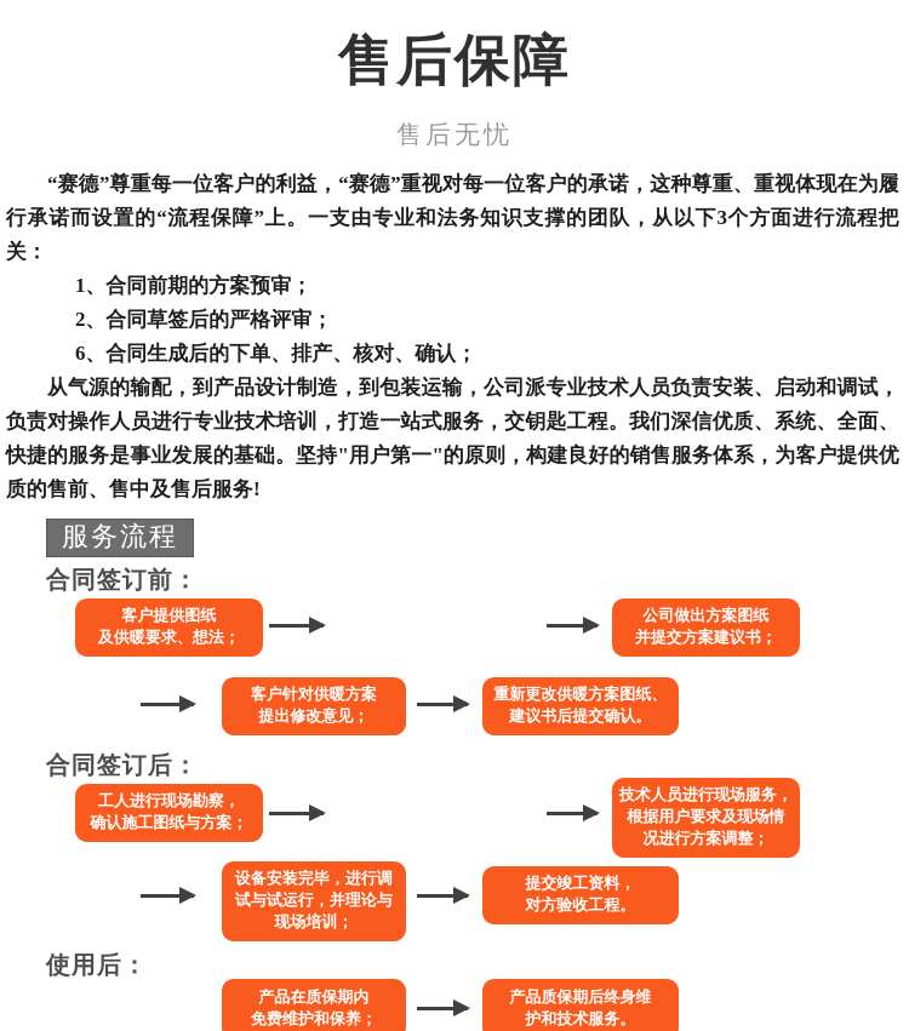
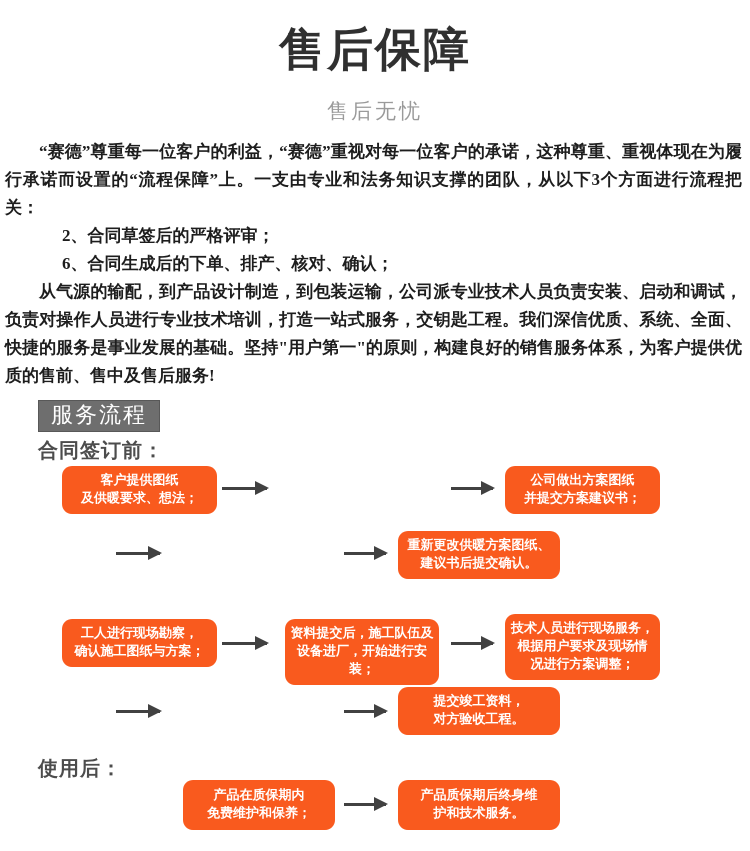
  售后保障
  售后无忧
  “赛德”尊重每一位客户的利益，“赛德”重视对每一位客户的承诺，这种尊重、重视体现在为履行承诺而设置的“流程保障”上。一支由专业和法务知识支撑的团队，从以下3个方面进行流程把关：
- 1、合同前期的方案预审；
  2、合同草签后的严格评审；
  6、合同生成后的下单、排产、核对、确认；
  从气源的输配，到产品设计制造，到包装运输，公司派专业技术人员负责安装、启动和调试，负责对操作人员进行专业技术培训，打造一站式服务，交钥匙工程。我们深信优质、系统、全面、快捷的服务是事业发展的基础。坚持"用户第一"的原则，构建良好的销售服务体系，为客户提供优质的售前、售中及售后服务!
  服务流程
  合同签订前：
  客户提供图纸
  及供暖要求、想法；
  公司做出方案图纸
  并提交方案建议书；
- 客户针对供暖方案
- 提出修改意见；
  重新更改供暖方案图纸、
  建议书后提交确认。
- 合同签订后：
  工人进行现场勘察，
  确认施工图纸与方案；
+ 资料提交后，施工队伍及
+ 设备进厂，开始进行安装；
  技术人员进行现场服务，
  根据用户要求及现场情
  况进行方案调整；
- 设备安装完毕，进行调
- 试与试运行，并理论与
- 现场培训；
  提交竣工资料，
  对方验收工程。
  使用后：
  产品在质保期内
  免费维护和保养；
  产品质保期后终身维
  护和技术服务。
